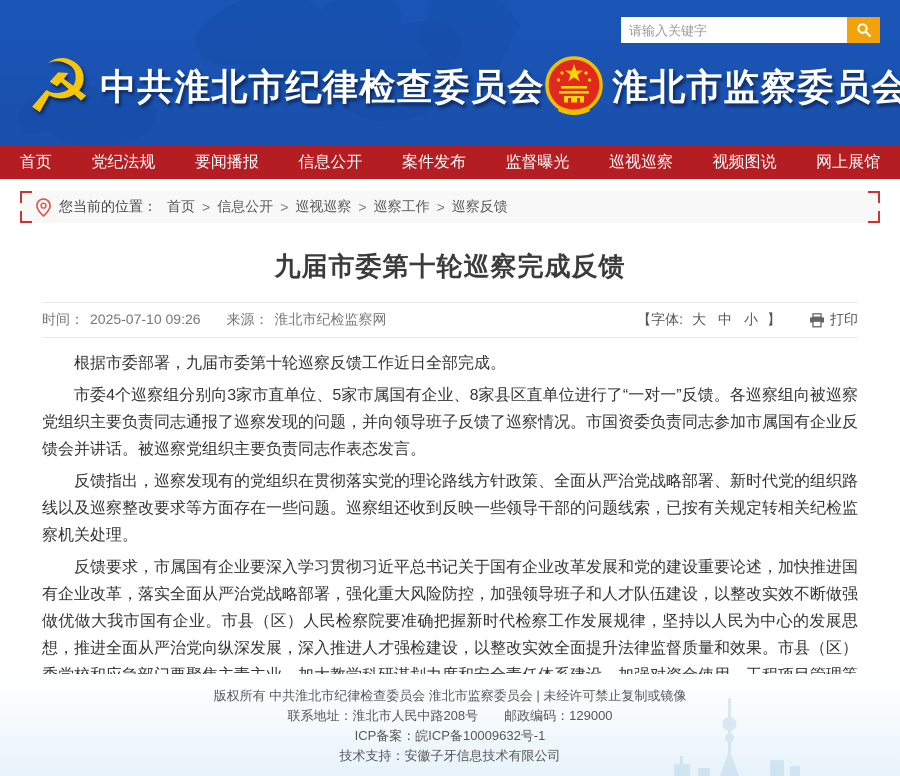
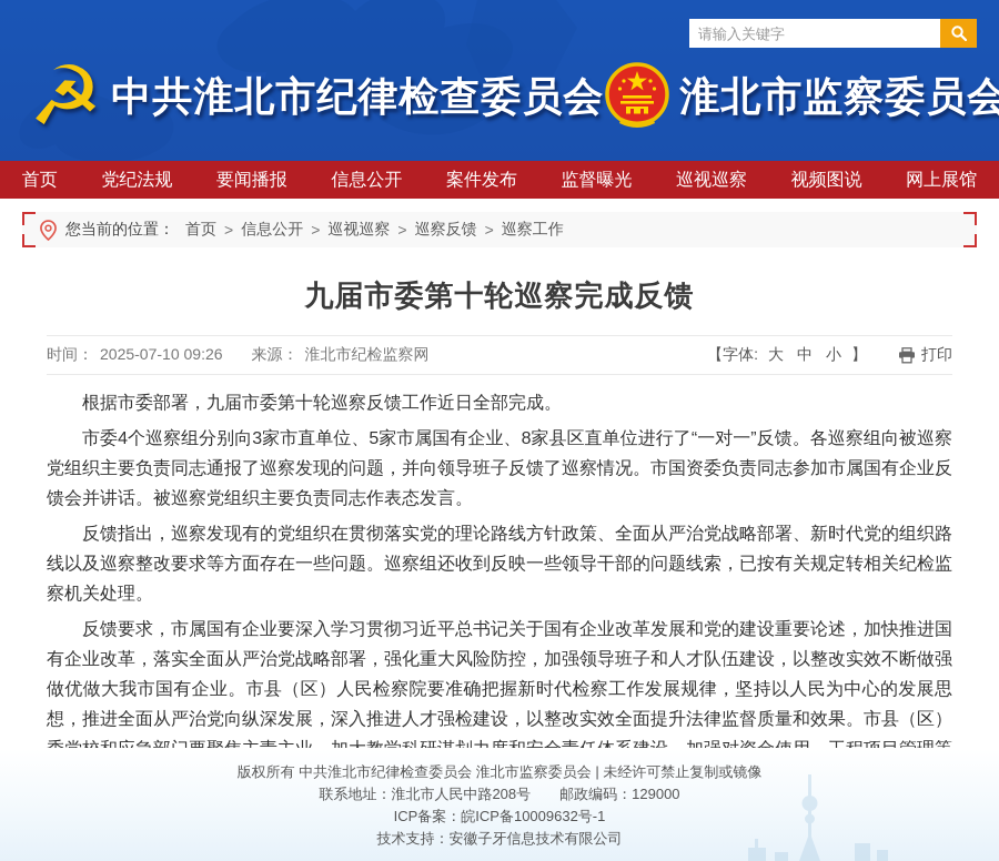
  请输入关键字
  ☭
  中共淮北市纪律检查委员会
  淮北市监察委员会
  首页
  党纪法规
  要闻播报
  信息公开
  案件发布
  监督曝光
  巡视巡察
  视频图说
  网上展馆
  您当前的位置：
  首页
  >
  信息公开
  >
  巡视巡察
  >
- 巡察工作
+ 巡察反馈
  >
- 巡察反馈
+ 巡察工作
  九届市委第十轮巡察完成反馈
  时间： 2025-07-10 09:26 来源： 淮北市纪检监察网
  【字体:
  大
  中
  小
  】
  打印
  根据市委部署，九届市委第十轮巡察反馈工作近日全部完成。
  市委4个巡察组分别向3家市直单位、5家市属国有企业、8家县区直单位进行了“一对一”反馈。各巡察组向被巡察党组织主要负责同志通报了巡察发现的问题，并向领导班子反馈了巡察情况。市国资委负责同志参加市属国有企业反馈会并讲话。被巡察党组织主要负责同志作表态发言。
  反馈指出，巡察发现有的党组织在贯彻落实党的理论路线方针政策、全面从严治党战略部署、新时代党的组织路线以及巡察整改要求等方面存在一些问题。巡察组还收到反映一些领导干部的问题线索，已按有关规定转相关纪检监察机关处理。
  版权所有 中共淮北市纪律检查委员会 淮北市监察委员会 | 未经许可禁止复制或镜像
  联系地址：淮北市人民中路208号 邮政编码：129000
  ICP备案：皖ICP备10009632号-1
  技术支持：安徽子牙信息技术有限公司
